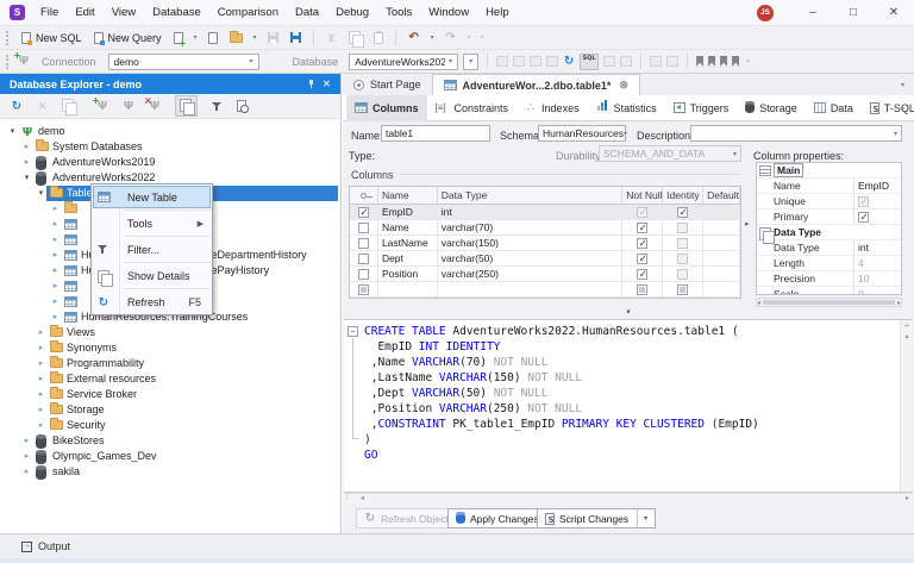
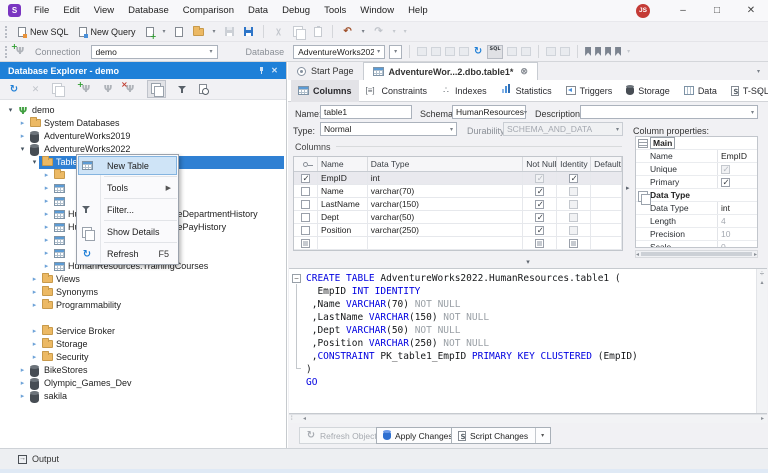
  S
  File
  Edit
  View
  Database
  Comparison
  Data
  Debug
  Tools
  Window
  Help
  –
  □
  ✕
  New SQL
  New Query
  Connection
  demo
  Database
  AdventureWorks202
  Database Explorer - demo
  demo
  System Databases
  AdventureWorks2019
  AdventureWorks2022
  HumanResources.TrainingCourses
  Views
  Synonyms
  Programmability
- External resources
  Service Broker
  Storage
  Security
  BikeStores
  Olympic_Games_Dev
  sakila
  New Table
  Tools
  Filter...
  Show Details
  Refresh
  F5
  Start Page
  AdventureWor...2.dbo.table1*
  ⊗
  Columns
  Constraints
  Indexes
  Statistics
  Triggers
  Storage
  Data
  T-SQL
  Name
  table1
  Schema
  HumanResources
  Description
  Type:
+ Normal
  Durabilit
  SCHEMA_AND_DATA
  Columns
  Column properties:
  Name
  Data Type
  Not Null
  Identity
  Default
  EmpID
  int
  Name
  varchar(70)
  LastName
  varchar(150)
  Dept
  varchar(50)
  Position
  varchar(250)
  Main
  Name
  EmpID
  Unique
  Primary
  Data Type
  Data Type
  int
  Length
  4
  Precision
  10
  −
  CREATE TABLE AdventureWorks2022.HumanResources.table1 (
  EmpID INT IDENTITY
  ,Name VARCHAR(70) NOT NULL
  ,LastName VARCHAR(150) NOT NULL
  ,Dept VARCHAR(50) NOT NULL
  ,Position VARCHAR(250) NOT NULL
  ,CONSTRAINT PK_table1_EmpID PRIMARY KEY CLUSTERED (EmpID)
  )
  GO
  ÷
  Refresh Objec
  Apply Change
  Script Changes
  Output
